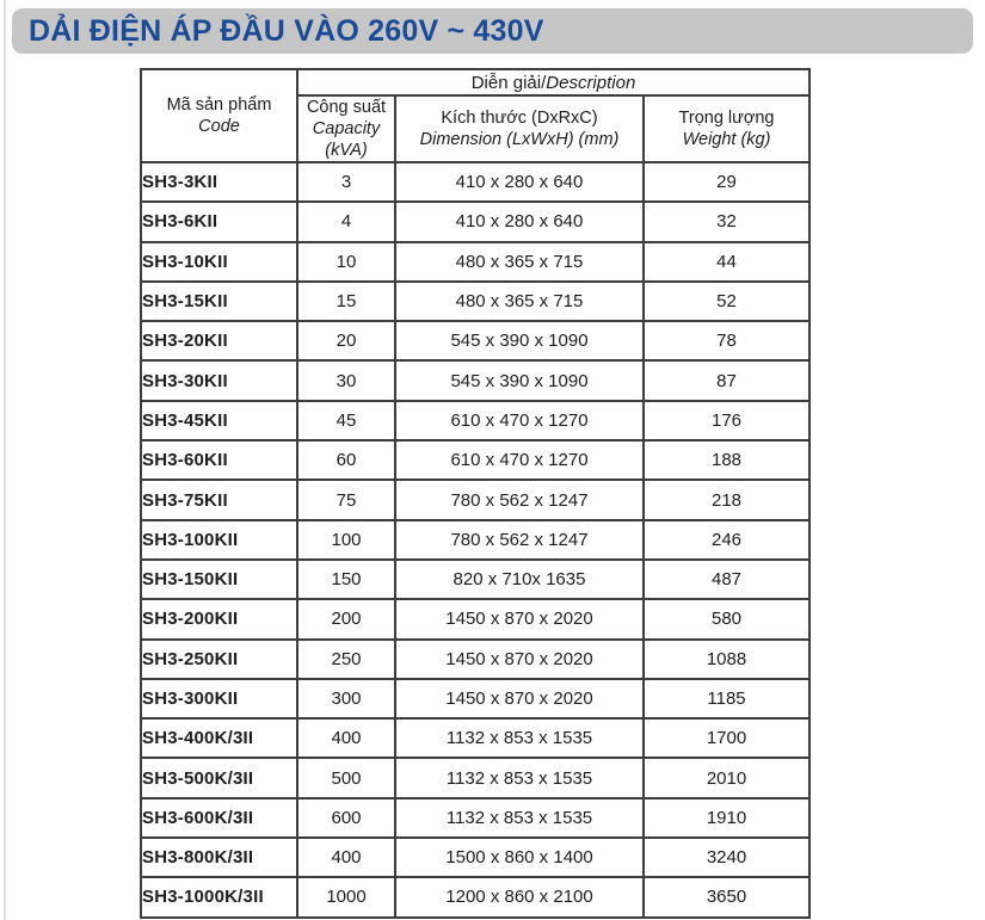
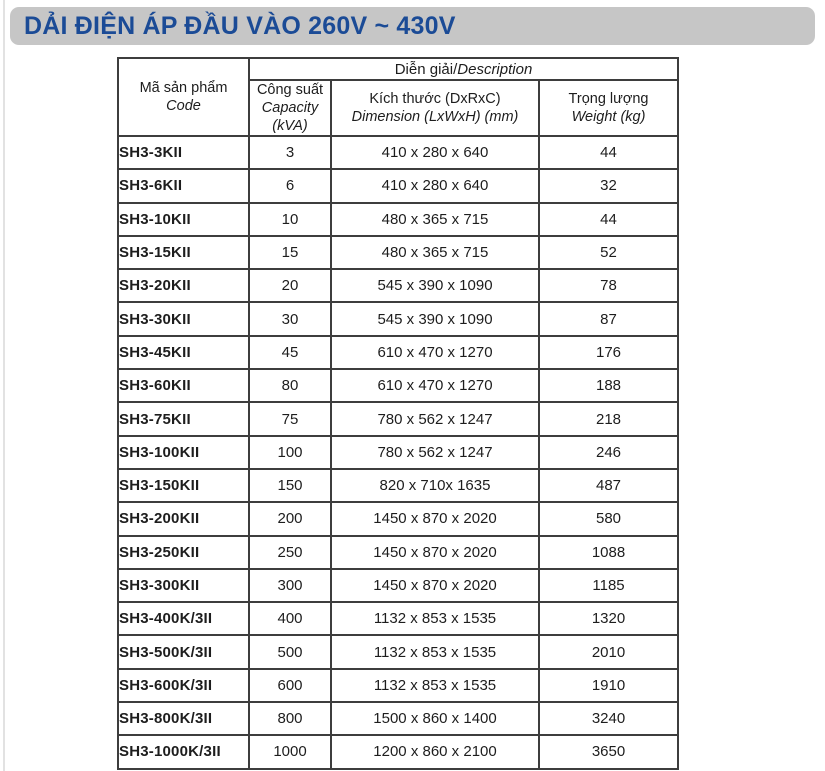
  DẢI ĐIỆN ÁP ĐẦU VÀO 260V ~ 430V
  Mã sản phẩm Code	Diễn giải/Description
  Công suất Capacity (kVA)	Kích thước (DxRxC) Dimension (LxWxH) (mm)	Trọng lượng Weight (kg)
- SH3-3KII	3	410 x 280 x 640	29
+ SH3-3KII	3	410 x 280 x 640	44
- SH3-6KII	4	410 x 280 x 640	32
+ SH3-6KII	6	410 x 280 x 640	32
  SH3-10KII	10	480 x 365 x 715	44
  SH3-15KII	15	480 x 365 x 715	52
  SH3-20KII	20	545 x 390 x 1090	78
  SH3-30KII	30	545 x 390 x 1090	87
  SH3-45KII	45	610 x 470 x 1270	176
- SH3-60KII	60	610 x 470 x 1270	188
+ SH3-60KII	80	610 x 470 x 1270	188
  SH3-75KII	75	780 x 562 x 1247	218
  SH3-100KII	100	780 x 562 x 1247	246
  SH3-150KII	150	820 x 710x 1635	487
  SH3-200KII	200	1450 x 870 x 2020	580
  SH3-250KII	250	1450 x 870 x 2020	1088
  SH3-300KII	300	1450 x 870 x 2020	1185
- SH3-400K/3II	400	1132 x 853 x 1535	1700
+ SH3-400K/3II	400	1132 x 853 x 1535	1320
  SH3-500K/3II	500	1132 x 853 x 1535	2010
  SH3-600K/3II	600	1132 x 853 x 1535	1910
- SH3-800K/3II	400	1500 x 860 x 1400	3240
+ SH3-800K/3II	800	1500 x 860 x 1400	3240
  SH3-1000K/3II	1000	1200 x 860 x 2100	3650
